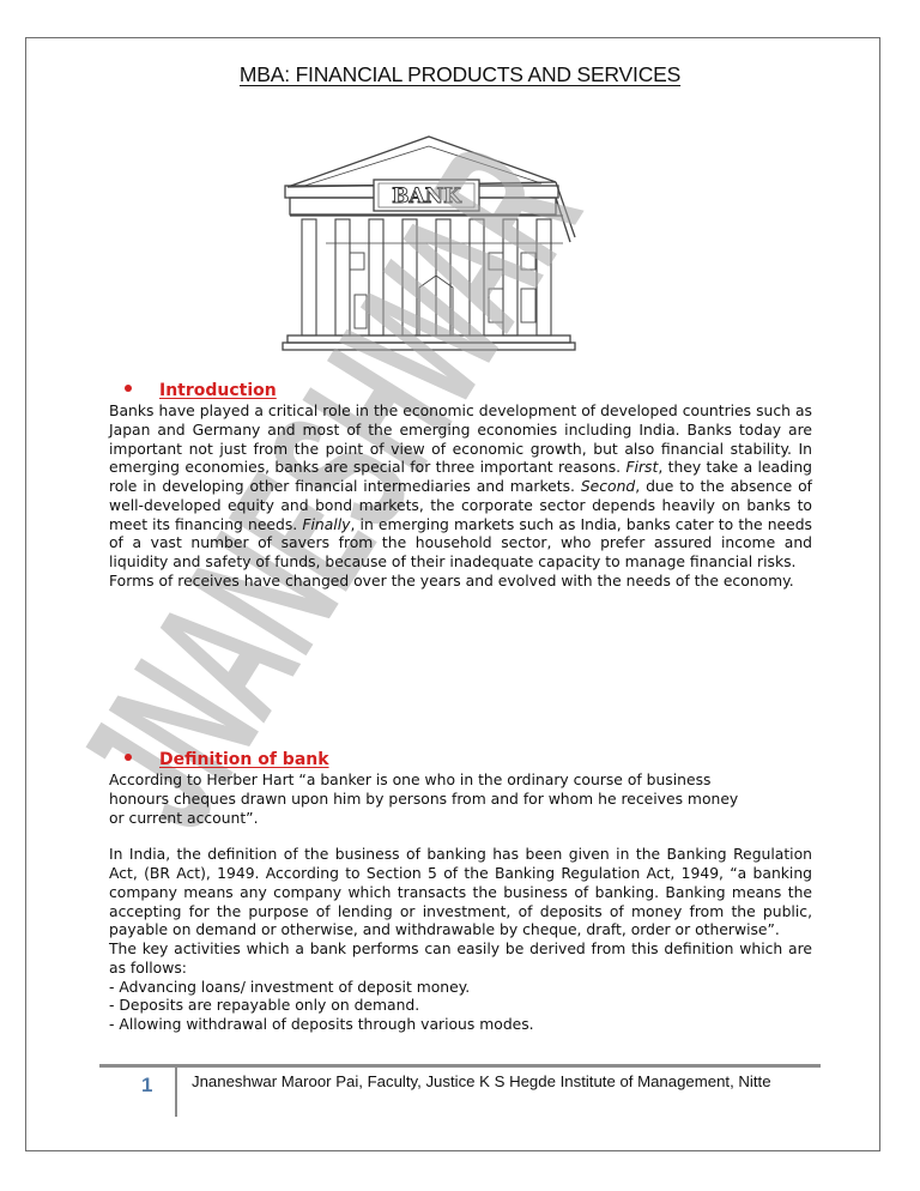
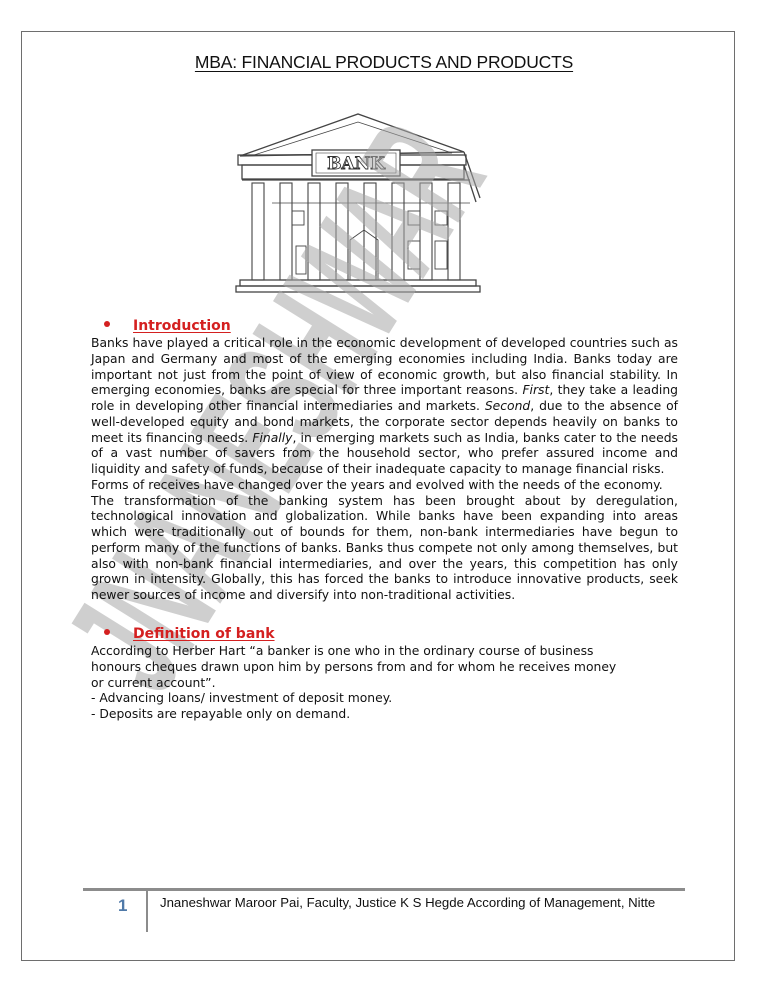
- MBA: FINANCIAL PRODUCTS AND SERVICES
+ MBA: FINANCIAL PRODUCTS AND PRODUCTS
  BANK
  Introduction
  Banks have played a critical role in the economic development of developed countries such as Japan and Germany and most of the emerging economies including India. Banks today are important not just from the point of view of economic growth, but also financial stability. In emerging economies, banks are special for three important reasons. First, they take a leading role in developing other financial intermediaries and markets. Second, due to the absence of well-developed equity and bond markets, the corporate sector depends heavily on banks to meet its financing needs. Finally, in emerging markets such as India, banks cater to the needs of a vast number of savers from the household sector, who prefer assured income and liquidity and safety of funds, because of their inadequate capacity to manage financial risks.
  Forms of receives have changed over the years and evolved with the needs of the economy.
+ The transformation of the banking system has been brought about by deregulation, technological innovation and globalization. While banks have been expanding into areas which were traditionally out of bounds for them, non-bank intermediaries have begun to perform many of the functions of banks. Banks thus compete not only among themselves, but also with non-bank financial intermediaries, and over the years, this competition has only grown in intensity. Globally, this has forced the banks to introduce innovative products, seek newer sources of income and diversify into non-traditional activities.
  Definition of bank
  According to Herber Hart “a banker is one who in the ordinary course of business honours cheques drawn upon him by persons from and for whom he receives money or current account”.
- In India, the definition of the business of banking has been given in the Banking Regulation Act, (BR Act), 1949. According to Section 5 of the Banking Regulation Act, 1949, “a banking company means any company which transacts the business of banking. Banking means the accepting for the purpose of lending or investment, of deposits of money from the public, payable on demand or otherwise, and withdrawable by cheque, draft, order or otherwise”.
- The key activities which a bank performs can easily be derived from this definition which are as follows:
  - Advancing loans/ investment of deposit money.
  - Deposits are repayable only on demand.
- - Allowing withdrawal of deposits through various modes.
  1
- Jnaneshwar Maroor Pai, Faculty, Justice K S Hegde Institute of Management, Nitte
+ Jnaneshwar Maroor Pai, Faculty, Justice K S Hegde According of Management, Nitte
